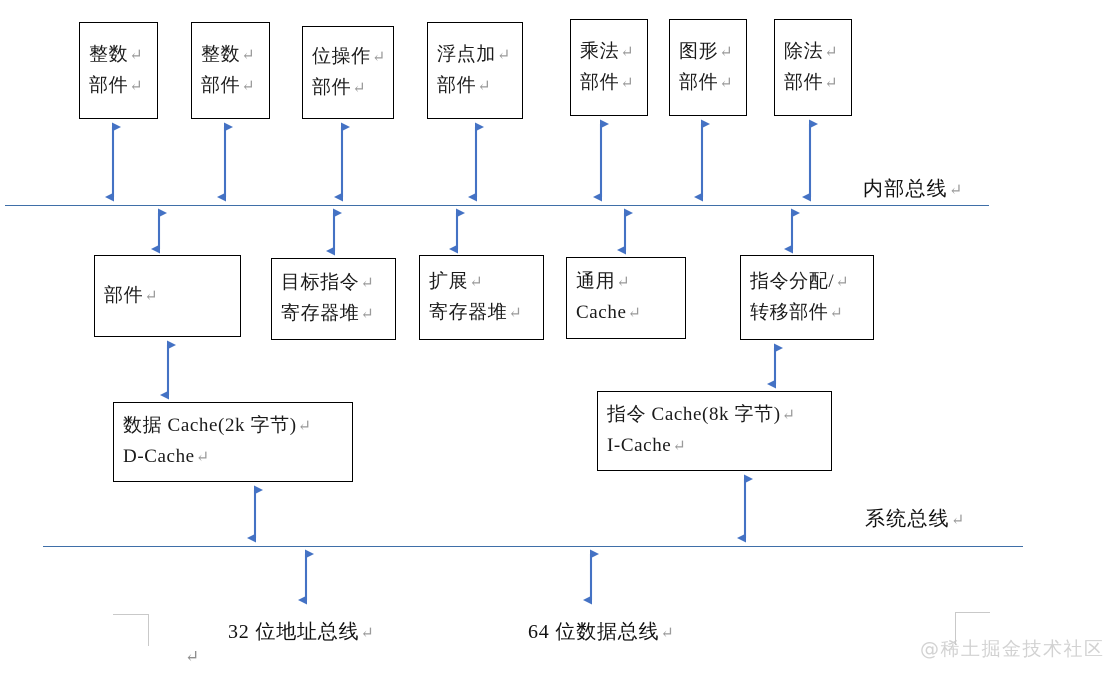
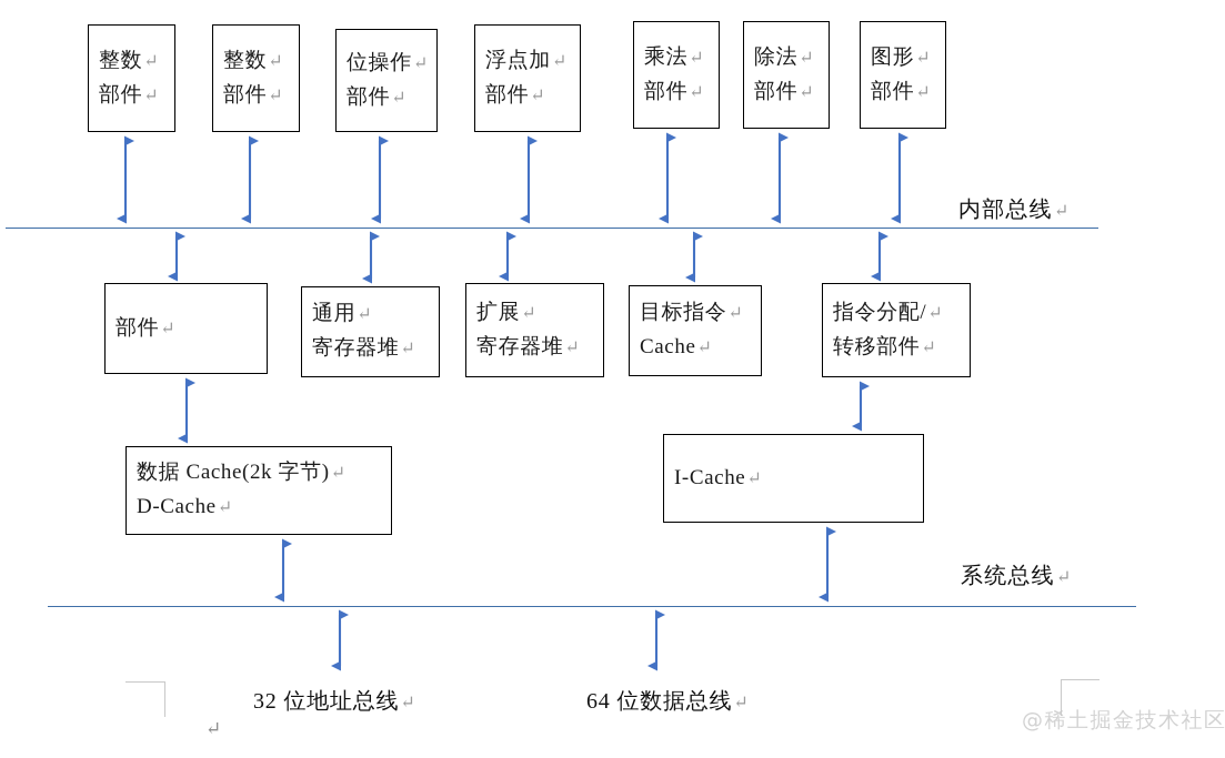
  整数↵
  部件↵
  整数↵
  部件↵
  位操作↵
  部件↵
  浮点加↵
  部件↵
  乘法↵
  部件↵
- 图形↵
+ 除法↵
  部件↵
- 除法↵
+ 图形↵
  部件↵
  部件↵
- 目标指令↵
+ 通用↵
  寄存器堆↵
  扩展↵
  寄存器堆↵
- 通用↵
+ 目标指令↵
  Cache↵
  指令分配/↵
  转移部件↵
  数据 Cache(2k 字节)↵
  D-Cache↵
- 指令 Cache(8k 字节)↵
  I-Cache↵
  内部总线↵
  系统总线↵
  32 位地址总线↵
  64 位数据总线↵
  @稀土掘金技术社区
  ↵
